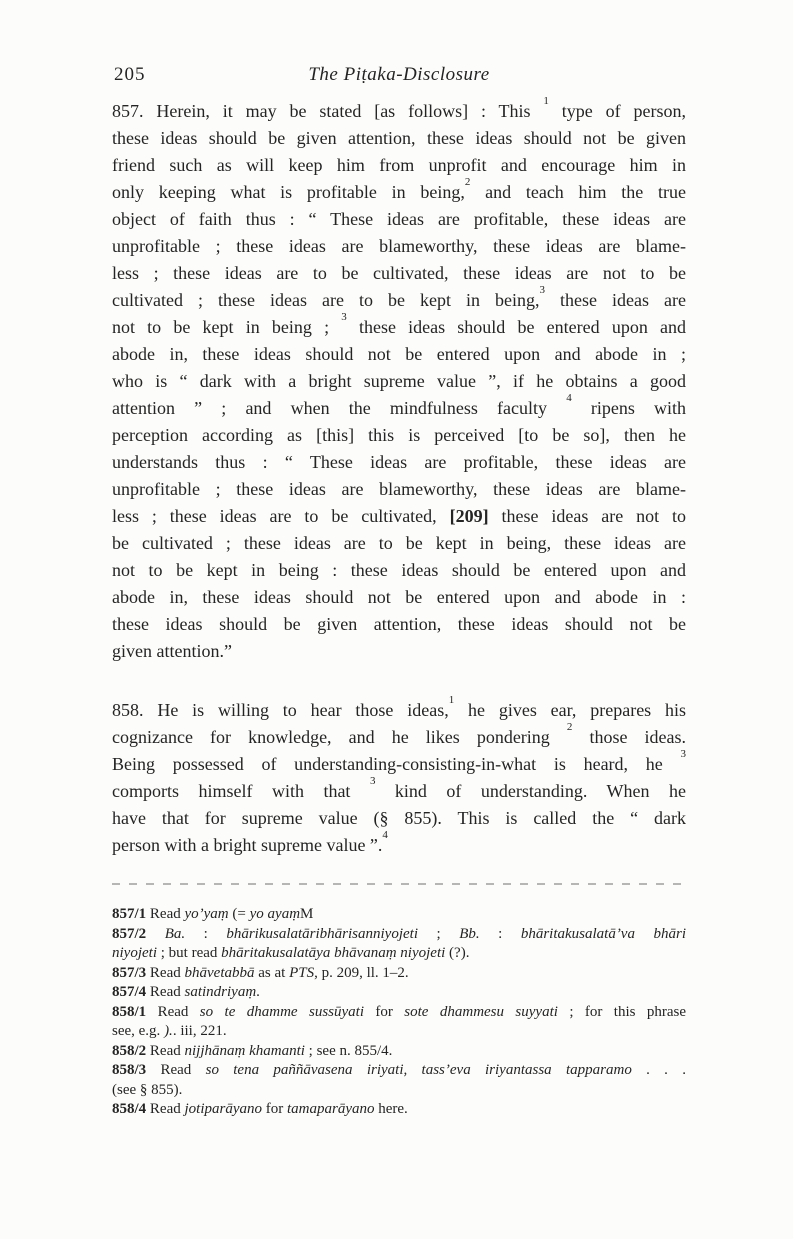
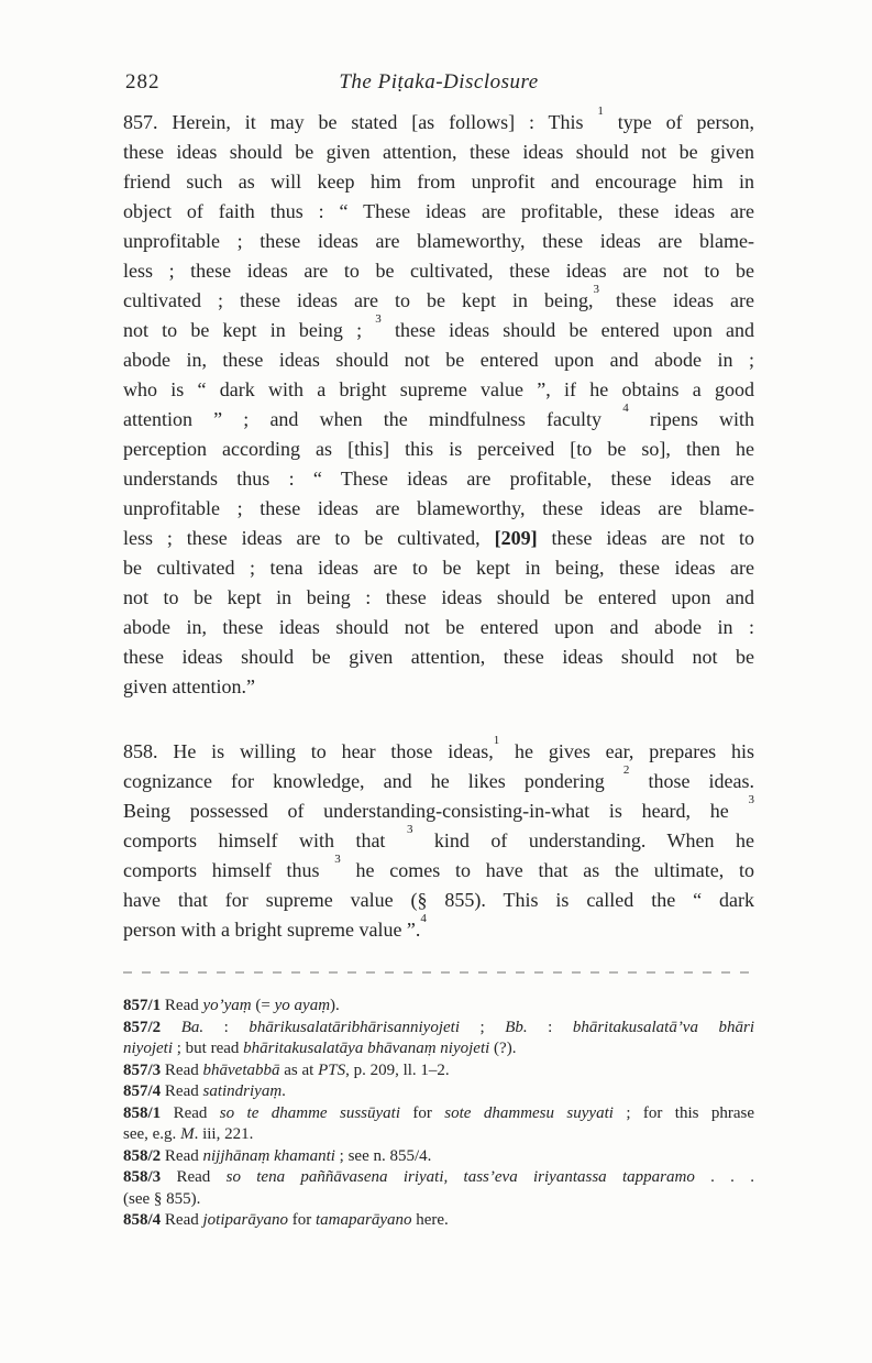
- 205
+ 282
  The Piṭaka-Disclosure
  857. Herein, it may be stated [as follows] : This 1 type of person,
  these ideas should be given attention, these ideas should not be given
  friend such as will keep him from unprofit and encourage him in
- only keeping what is profitable in being,2 and teach him the true
  object of faith thus : “ These ideas are profitable, these ideas are
  unprofitable ; these ideas are blameworthy, these ideas are blame-
  less ; these ideas are to be cultivated, these ideas are not to be
  cultivated ; these ideas are to be kept in being,3 these ideas are
  not to be kept in being ; 3 these ideas should be entered upon and
  abode in, these ideas should not be entered upon and abode in ;
  who is “ dark with a bright supreme value ”, if he obtains a good
  attention ” ; and when the mindfulness faculty 4 ripens with
  perception according as [this] this is perceived [to be so], then he
  understands thus : “ These ideas are profitable, these ideas are
  unprofitable ; these ideas are blameworthy, these ideas are blame-
  less ; these ideas are to be cultivated, [209] these ideas are not to
- be cultivated ; these ideas are to be kept in being, these ideas are
+ be cultivated ; tena ideas are to be kept in being, these ideas are
  not to be kept in being : these ideas should be entered upon and
  abode in, these ideas should not be entered upon and abode in :
  these ideas should be given attention, these ideas should not be
  given attention.”
  858. He is willing to hear those ideas,1 he gives ear, prepares his
  cognizance for knowledge, and he likes pondering 2 those ideas.
  Being possessed of understanding-consisting-in-what is heard, he 3
  comports himself with that 3 kind of understanding. When he
+ comports himself thus 3 he comes to have that as the ultimate, to
  have that for supreme value (§ 855). This is called the “ dark
  person with a bright supreme value ”.4
- 857/1 Read yo’yaṃ (= yo ayaṃM
+ 857/1 Read yo’yaṃ (= yo ayaṃ).
  857/2 Ba. : bhārikusalatāribhārisanniyojeti ; Bb. : bhāritakusalatā’va bhāri
  niyojeti ; but read bhāritakusalatāya bhāvanaṃ niyojeti (?).
  857/3 Read bhāvetabbā as at PTS, p. 209, ll. 1–2.
  857/4 Read satindriyaṃ.
  858/1 Read so te dhamme sussūyati for sote dhammesu suyyati ; for this phrase
- see, e.g. ).. iii, 221.
+ see, e.g. M. iii, 221.
  858/2 Read nijjhānaṃ khamanti ; see n. 855/4.
  858/3 Read so tena paññāvasena iriyati, tass’eva iriyantassa tapparamo . . .
  (see § 855).
  858/4 Read jotiparāyano for tamaparāyano here.
